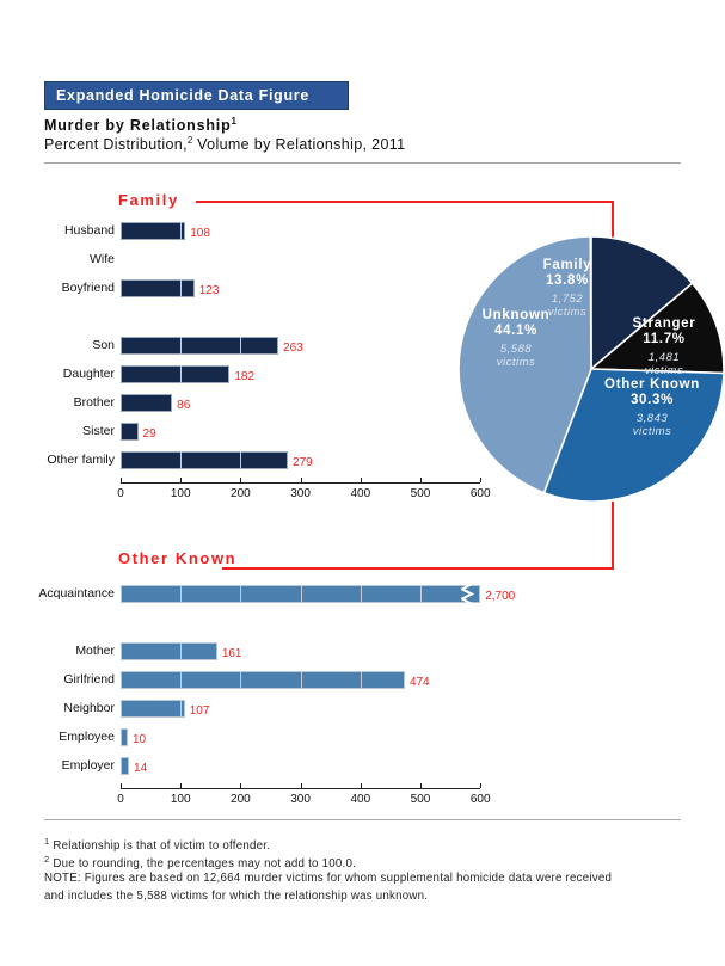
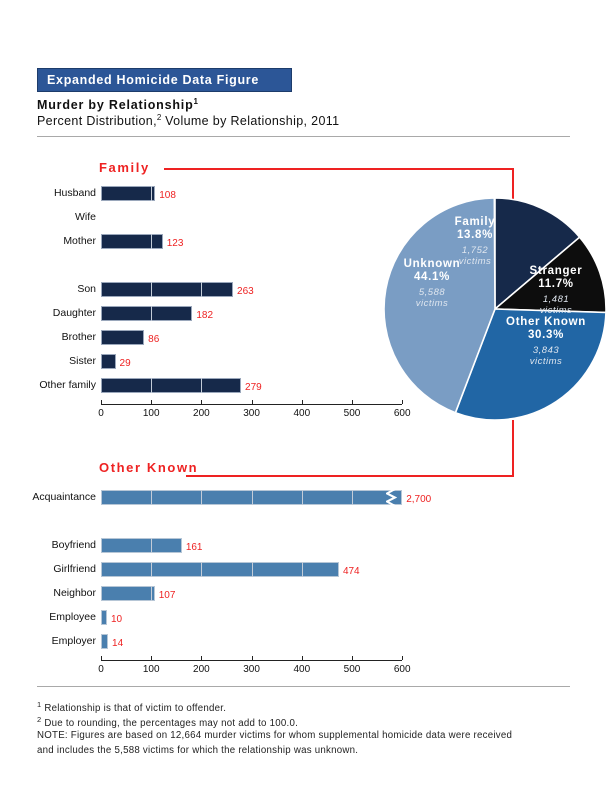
  Expanded Homicide Data Figure
  Murder by Relationship1
  Percent Distribution,2 Volume by Relationship, 2011
  Family
  Other Known
  Husband
  108
  Wife
- Boyfriend
+ Mother
  123
  Son
  263
  Daughter
  182
  Brother
  86
  Sister
  29
  Other family
  279
  0
  100
  200
  300
  400
  500
  600
  Family
  13.8%
  1,752
  victims
  Stranger
  11.7%
  1,481
  victims
  Other Known
  30.3%
  3,843
  victims
  Unknown
  44.1%
  5,588
  victims
  Acquaintance
  2,700
- Mother
+ Boyfriend
  161
  Girlfriend
  474
  Neighbor
  107
  Employee
  10
  Employer
  14
  0
  100
  200
  300
  400
  500
  600
  1 Relationship is that of victim to offender.
  2 Due to rounding, the percentages may not add to 100.0.
  NOTE: Figures are based on 12,664 murder victims for whom supplemental homicide data were received
  and includes the 5,588 victims for which the relationship was unknown.
